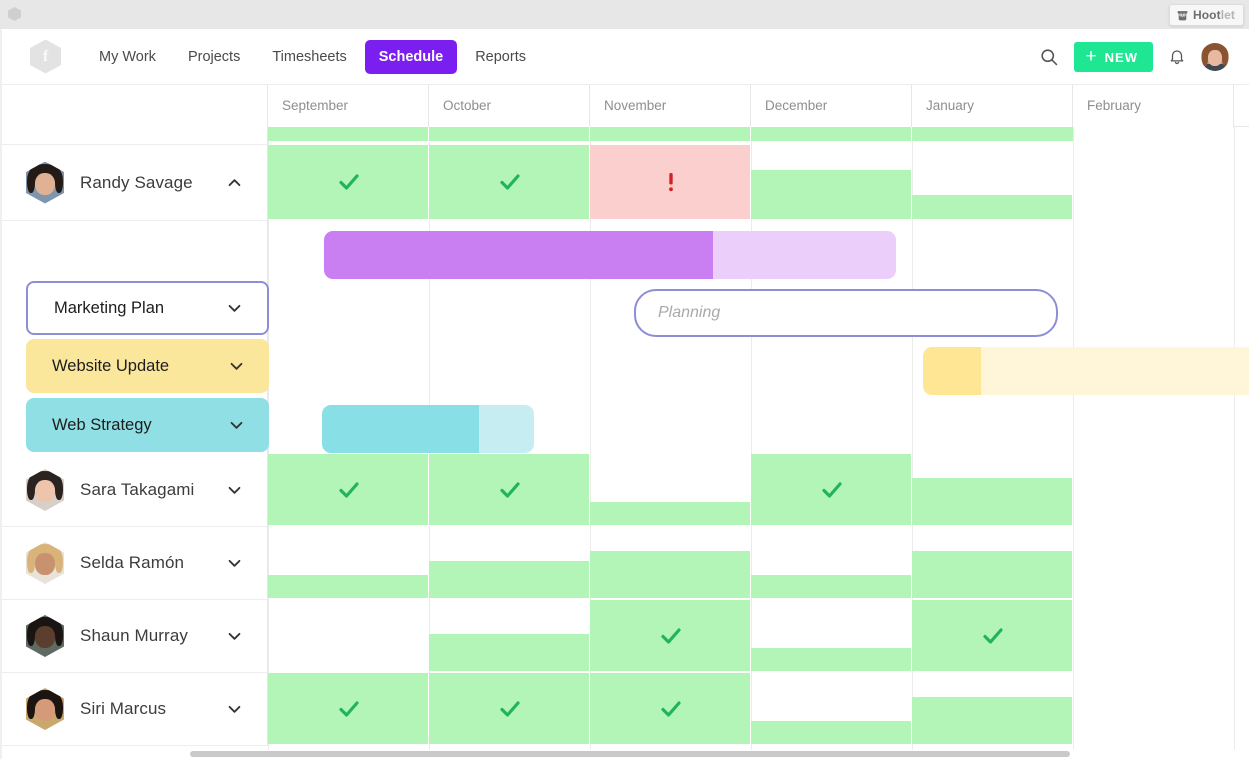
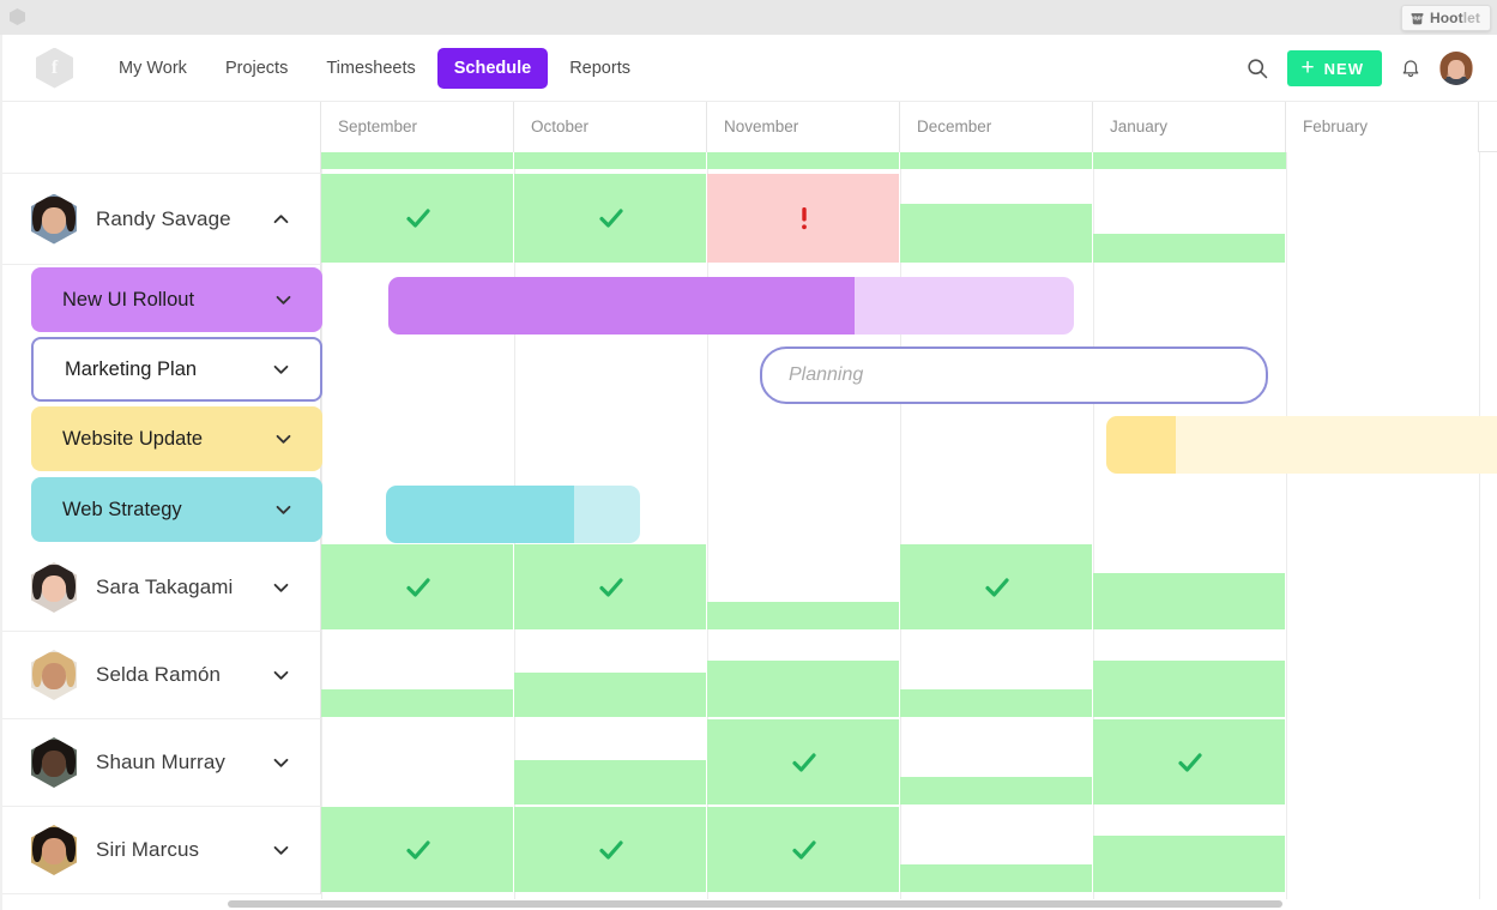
  Hootlet
  My Work
  Projects
  Timesheets
  Schedule
  Reports
  +
  NEW
  September
  October
  November
  December
  January
  February
  Randy Savage
+ New UI Rollout
  Marketing Plan
  Planning
  Website Update
  Web Strategy
  Sara Takagami
  Selda Ramón
  Shaun Murray
  Siri Marcus
